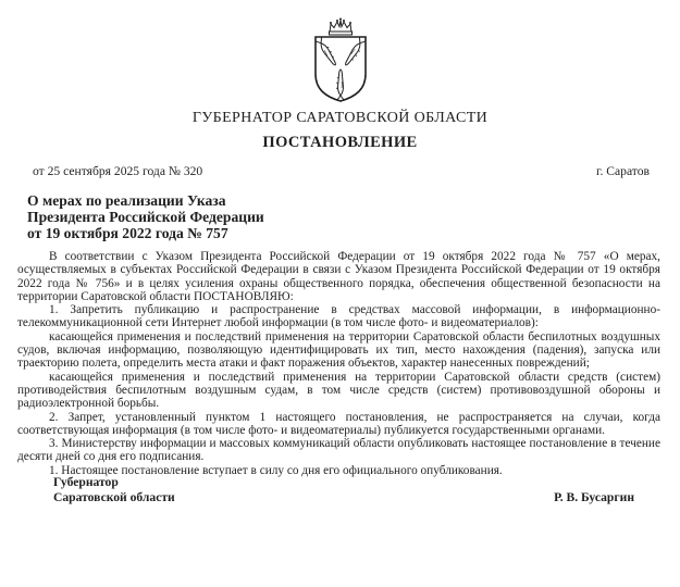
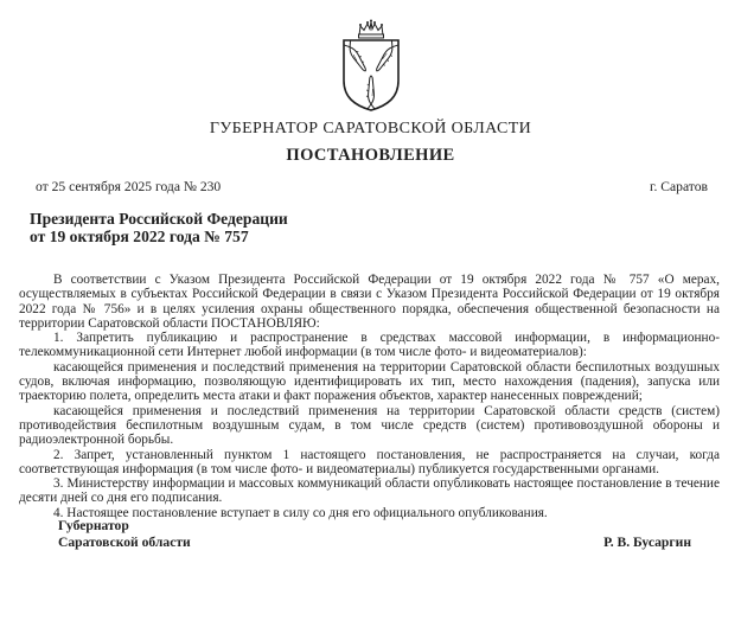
  ГУБЕРНАТОР САРАТОВСКОЙ ОБЛАСТИ
  ПОСТАНОВЛЕНИЕ
- от 25 сентября 2025 года № 320
+ от 25 сентября 2025 года № 230
  г. Саратов
- О мерах по реализации Указа
  Президента Российской Федерации
  от 19 октября 2022 года № 757
  В соответствии с Указом Президента Российской Федерации от 19 октября 2022 года № 757 «О мерах, осуществляемых в субъектах Российской Федерации в связи с Указом Президента Российской Федерации от 19 октября 2022 года № 756» и в целях усиления охраны общественного порядка, обеспечения общественной безопасности на территории Саратовской области ПОСТАНОВЛЯЮ:
  1. Запретить публикацию и распространение в средствах массовой информации, в информационно-телекоммуникационной сети Интернет любой информации (в том числе фото- и видеоматериалов):
  касающейся применения и последствий применения на территории Саратовской области беспилотных воздушных судов, включая информацию, позволяющую идентифицировать их тип, место нахождения (падения), запуска или траекторию полета, определить места атаки и факт поражения объектов, характер нанесенных повреждений;
  касающейся применения и последствий применения на территории Саратовской области средств (систем) противодействия беспилотным воздушным судам, в том числе средств (систем) противовоздушной обороны и радиоэлектронной борьбы.
  2. Запрет, установленный пунктом 1 настоящего постановления, не распространяется на случаи, когда соответствующая информация (в том числе фото- и видеоматериалы) публикуется государственными органами.
  3. Министерству информации и массовых коммуникаций области опубликовать настоящее постановление в течение десяти дней со дня его подписания.
- 1. Настоящее постановление вступает в силу со дня его официального опубликования.
+ 4. Настоящее постановление вступает в силу со дня его официального опубликования.
  Губернатор
  Саратовской области
  Р. В. Бусаргин
